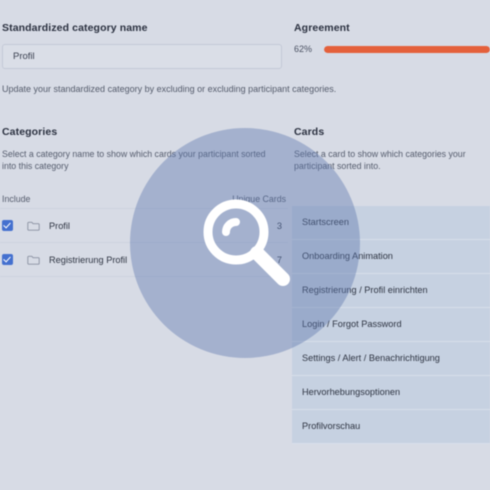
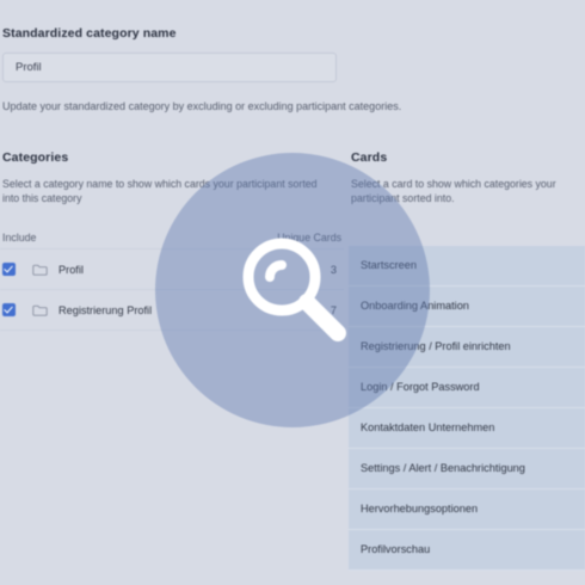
  Standardized category name
  Profil
- Agreement
- 62%
  Update your standardized category by excluding or excluding participant categories.
  Categories
  Select a category name to show which cards your participant sorted into this category
  Include
  Unique Cards
  Profil
  3
  Registrierung Profil
  7
  Cards
  Select a card to show which categories your participant sorted into.
  Startscreen
  Onboarding Animation
  Registrierung / Profil einrichten
  Login / Forgot Password
+ Kontaktdaten Unternehmen
  Settings / Alert / Benachrichtigung
  Hervorhebungsoptionen
  Profilvorschau
